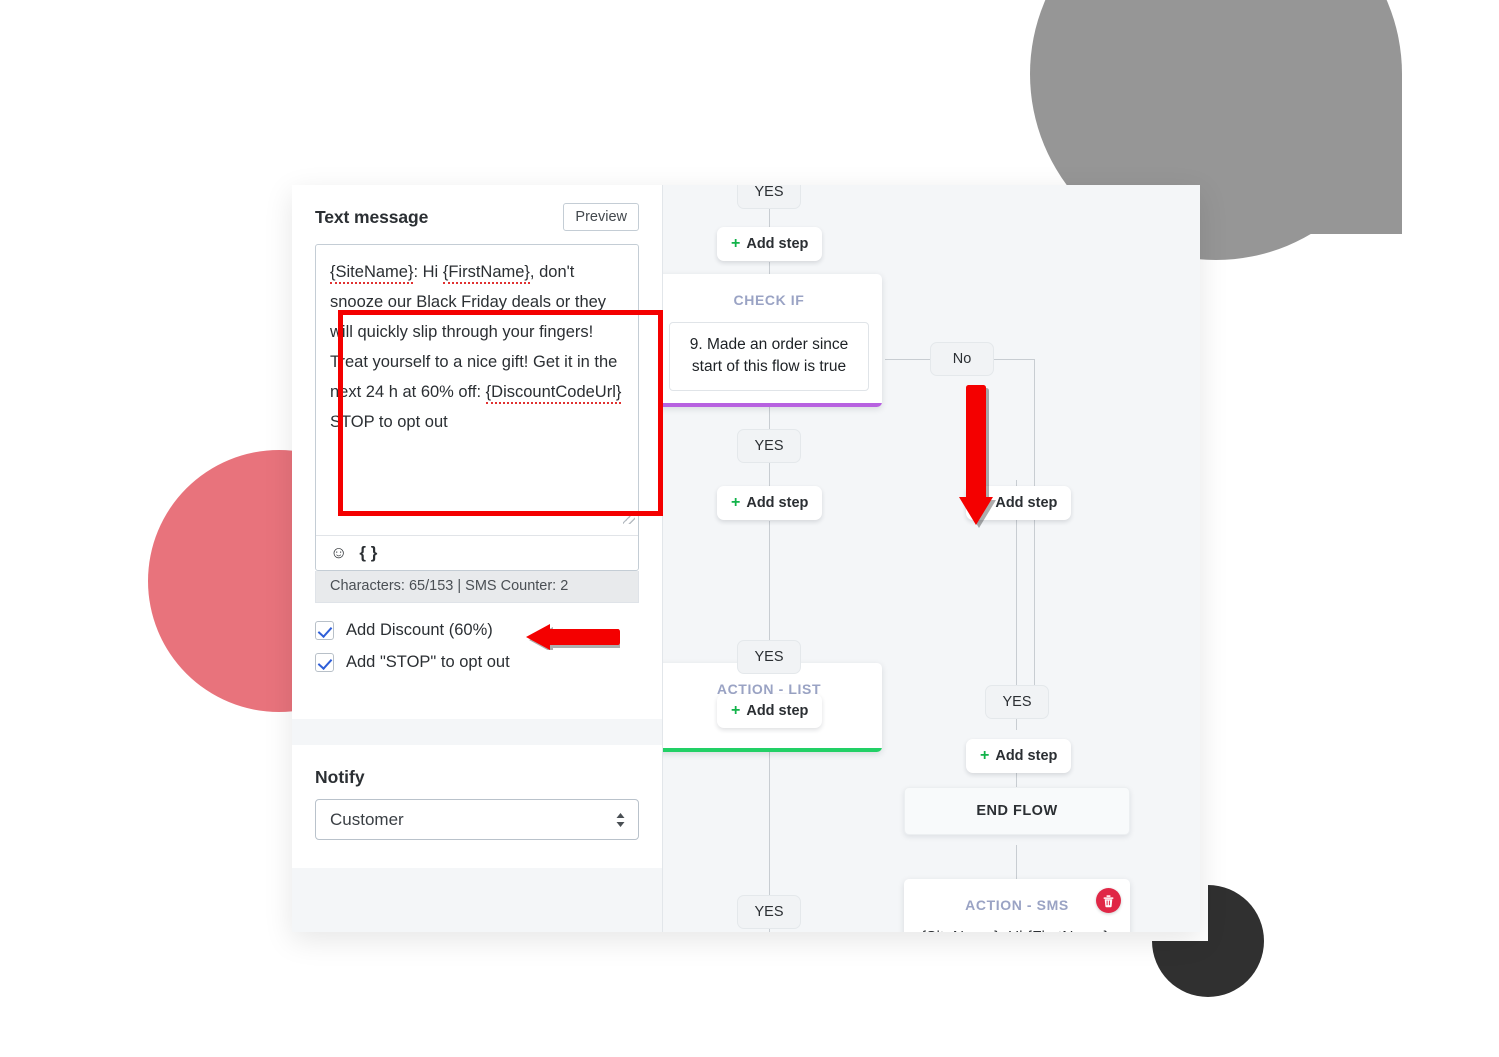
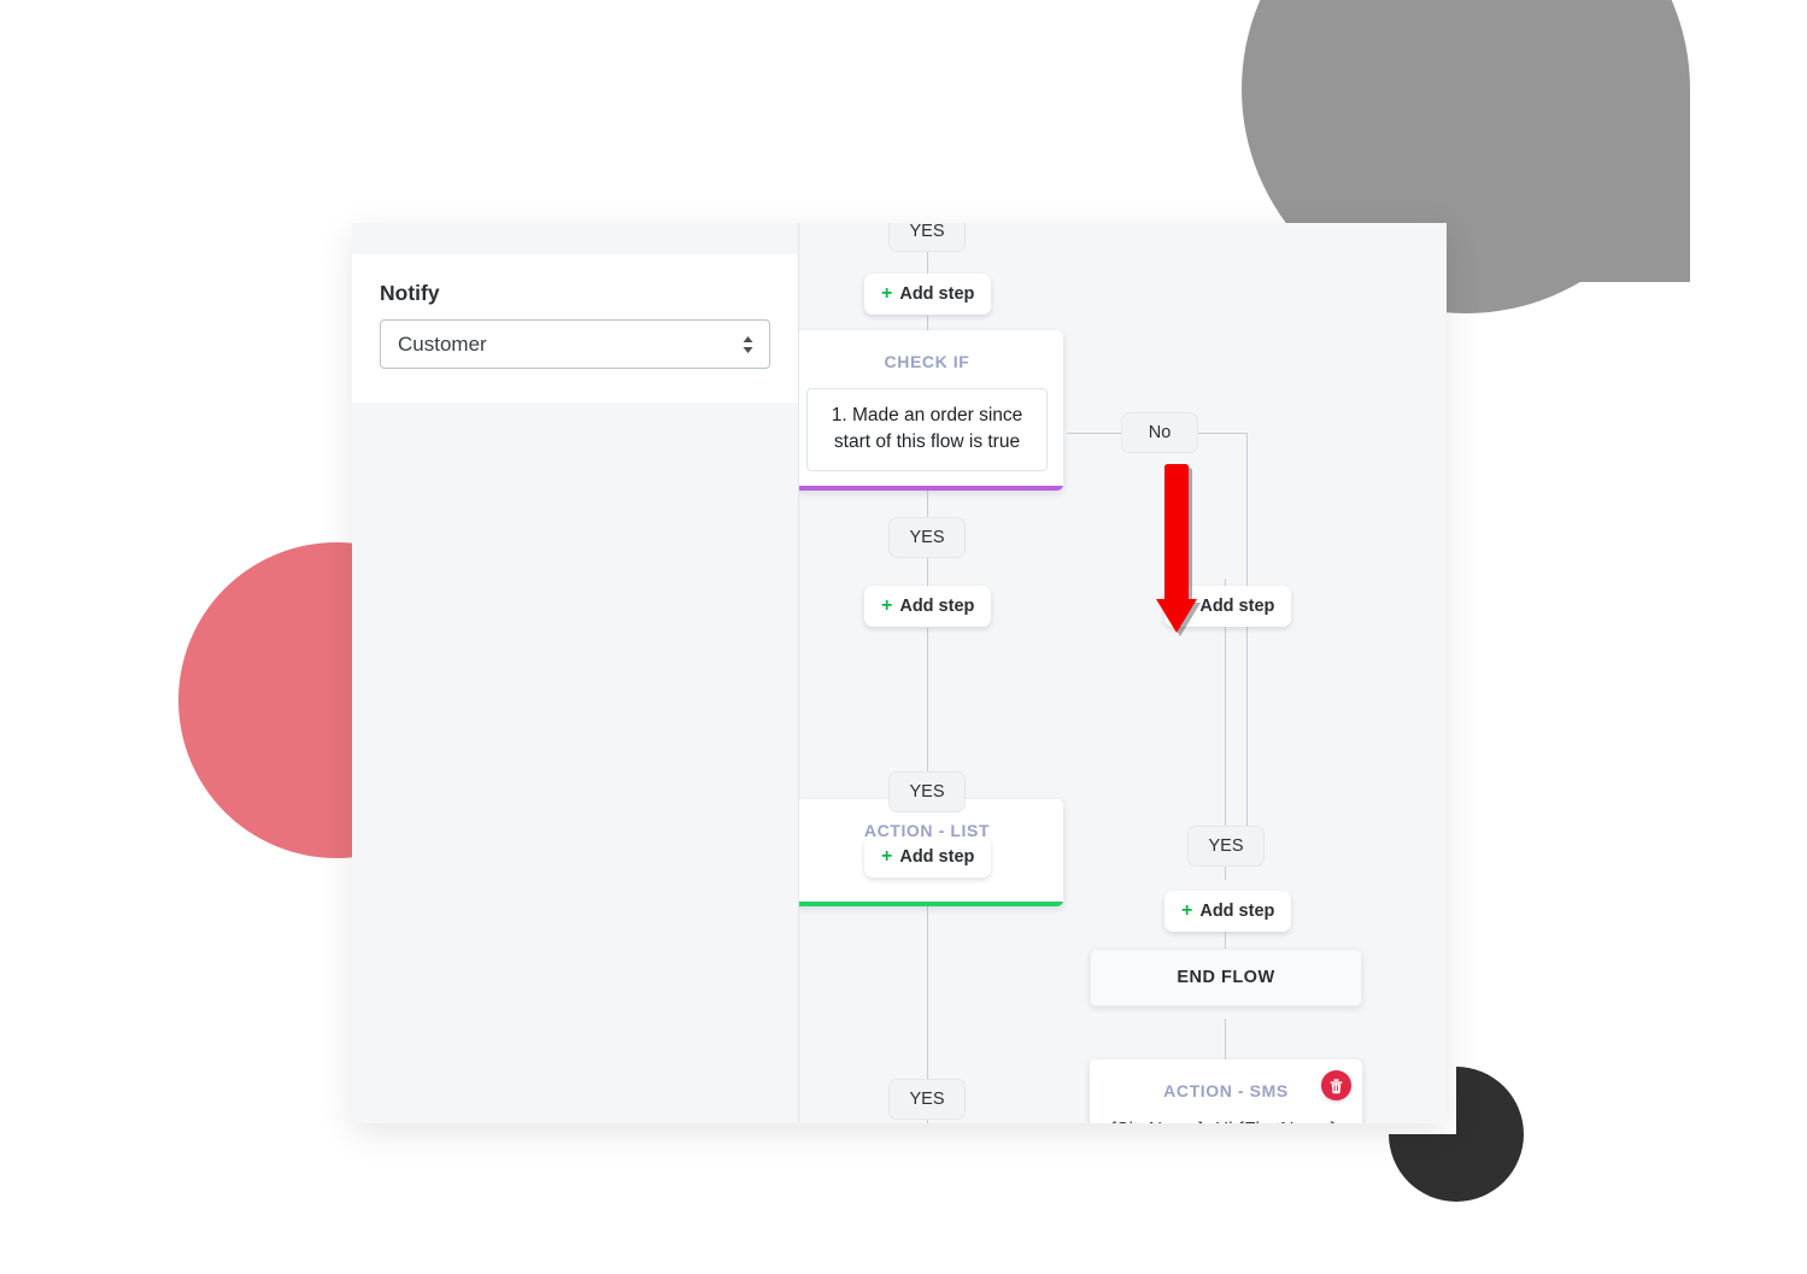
- Text message
- Preview
- {SiteName}: Hi {FirstName}, don't snooze our Black Friday deals or they will quickly slip through your fingers! Treat yourself to a nice gift! Get it in the next 24 h at 60% off: {DiscountCodeUrl} STOP to opt out
- ☺
- { }
- Characters: 65/153 | SMS Counter: 2
- Add Discount (60%)
- Add "STOP" to opt out
  Notify
  Customer
  YES
  +
  Add step
  CHECK IF
- 9. Made an order since start of this flow is true
+ 1. Made an order since start of this flow is true
  YES
  +
  Add step
  ACTION - LIST
  YES
  +
  Add step
  YES
  No
  Add step
  ACTION - SMS
  YES
  +
  Add step
  END FLOW
